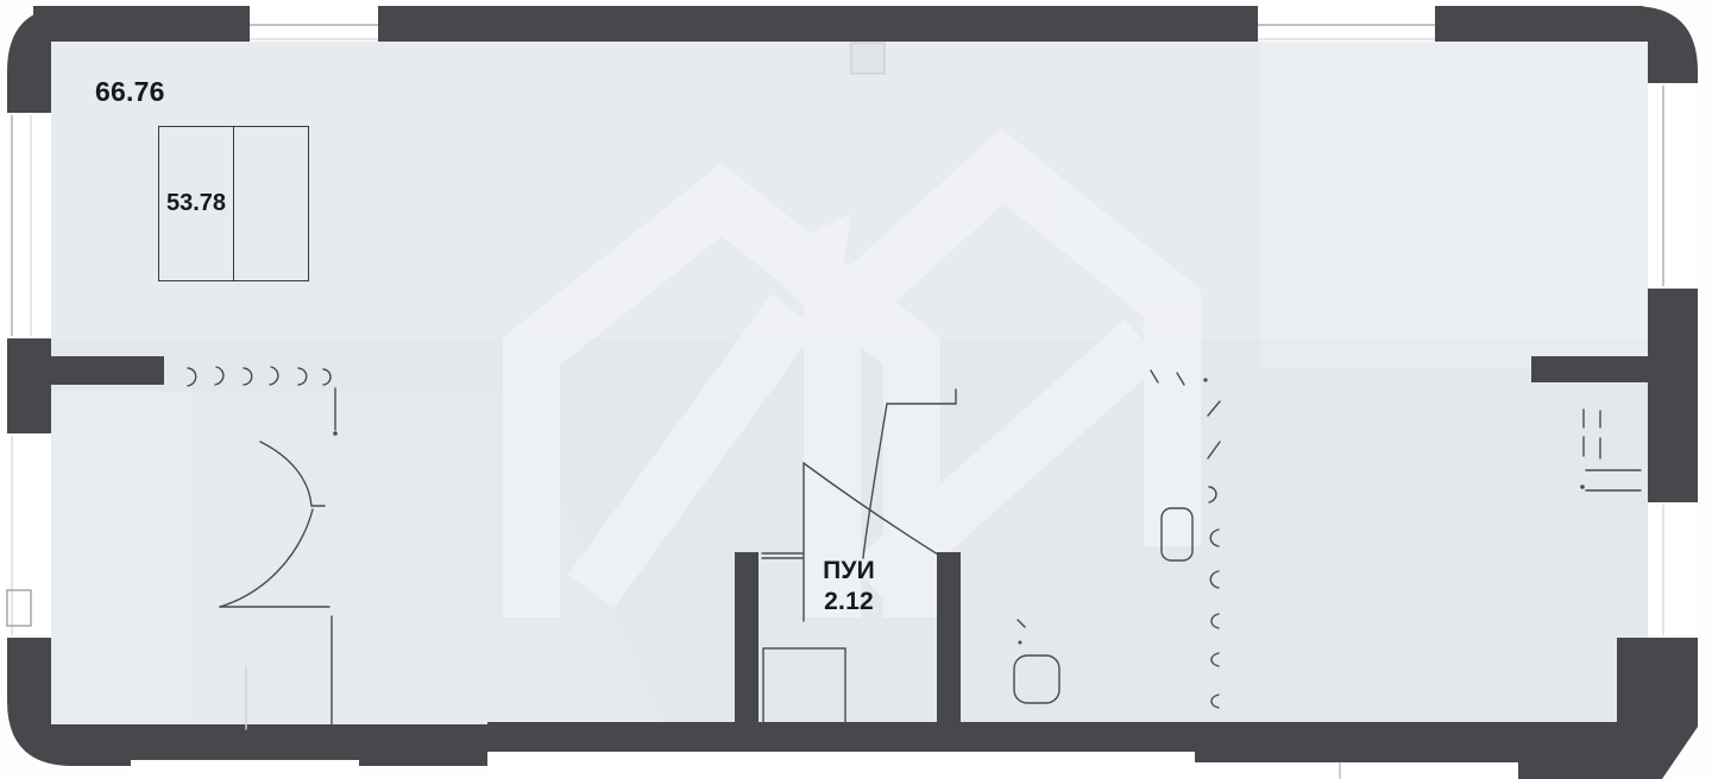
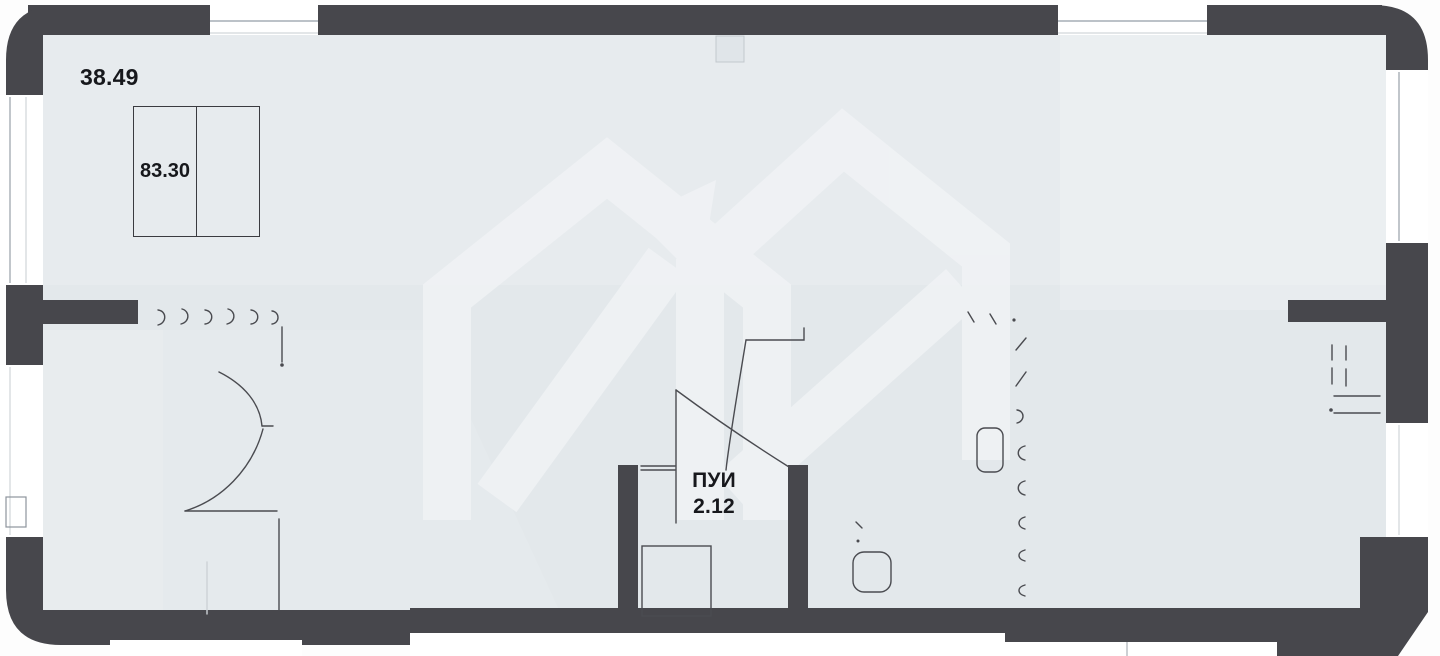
- 66.76
+ 38.49
- 53.78
+ 83.30
  ПУИ
  2.12
